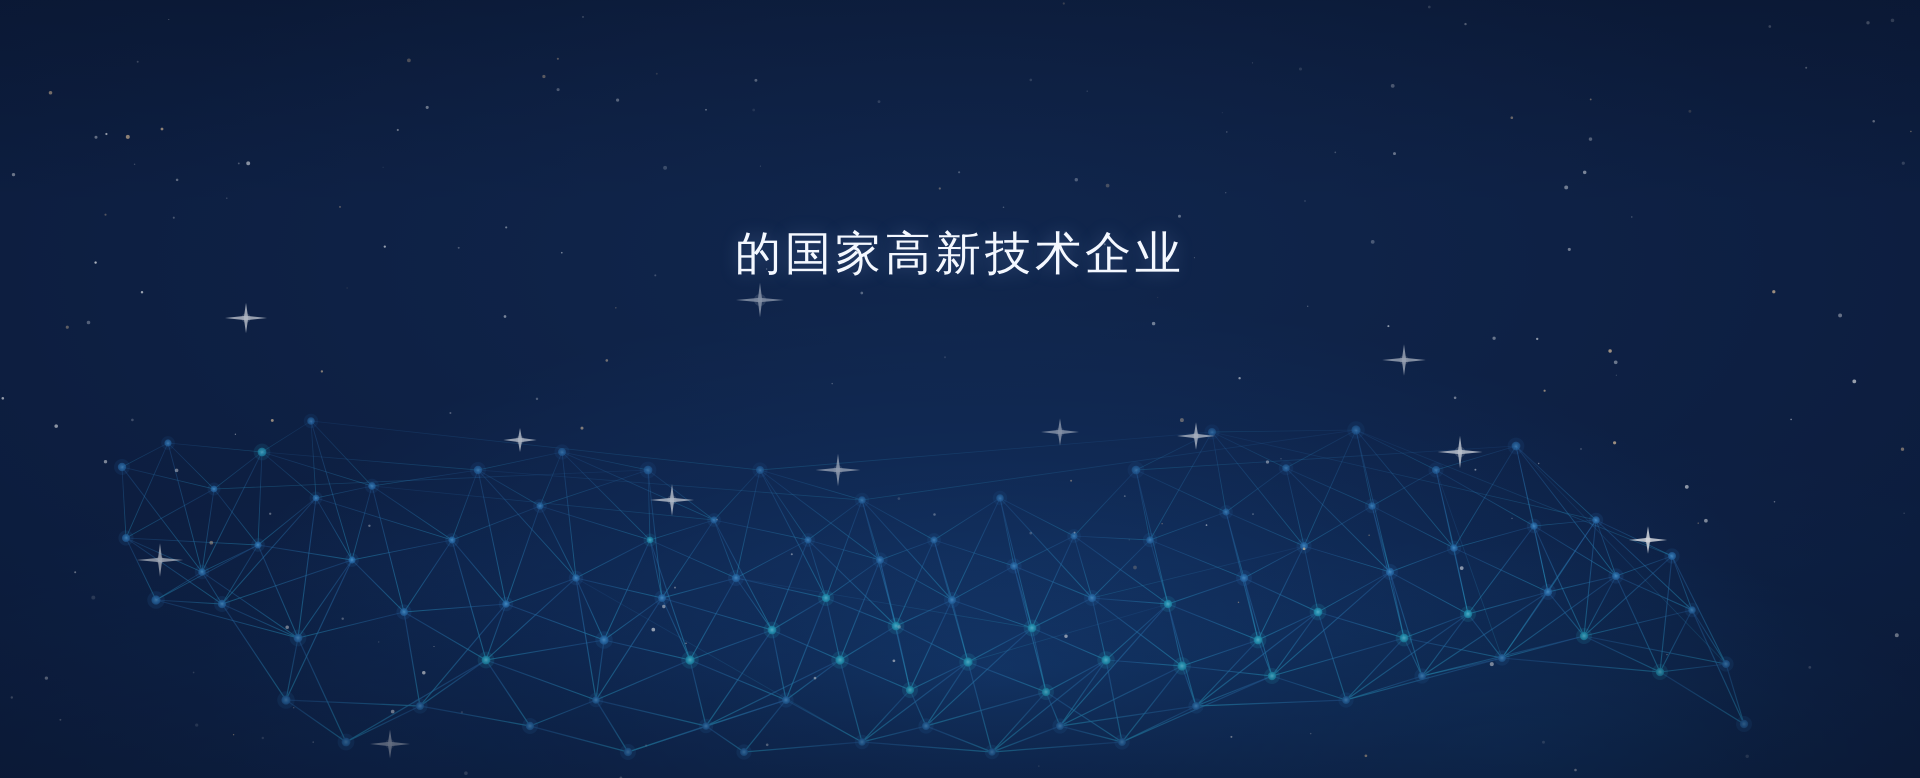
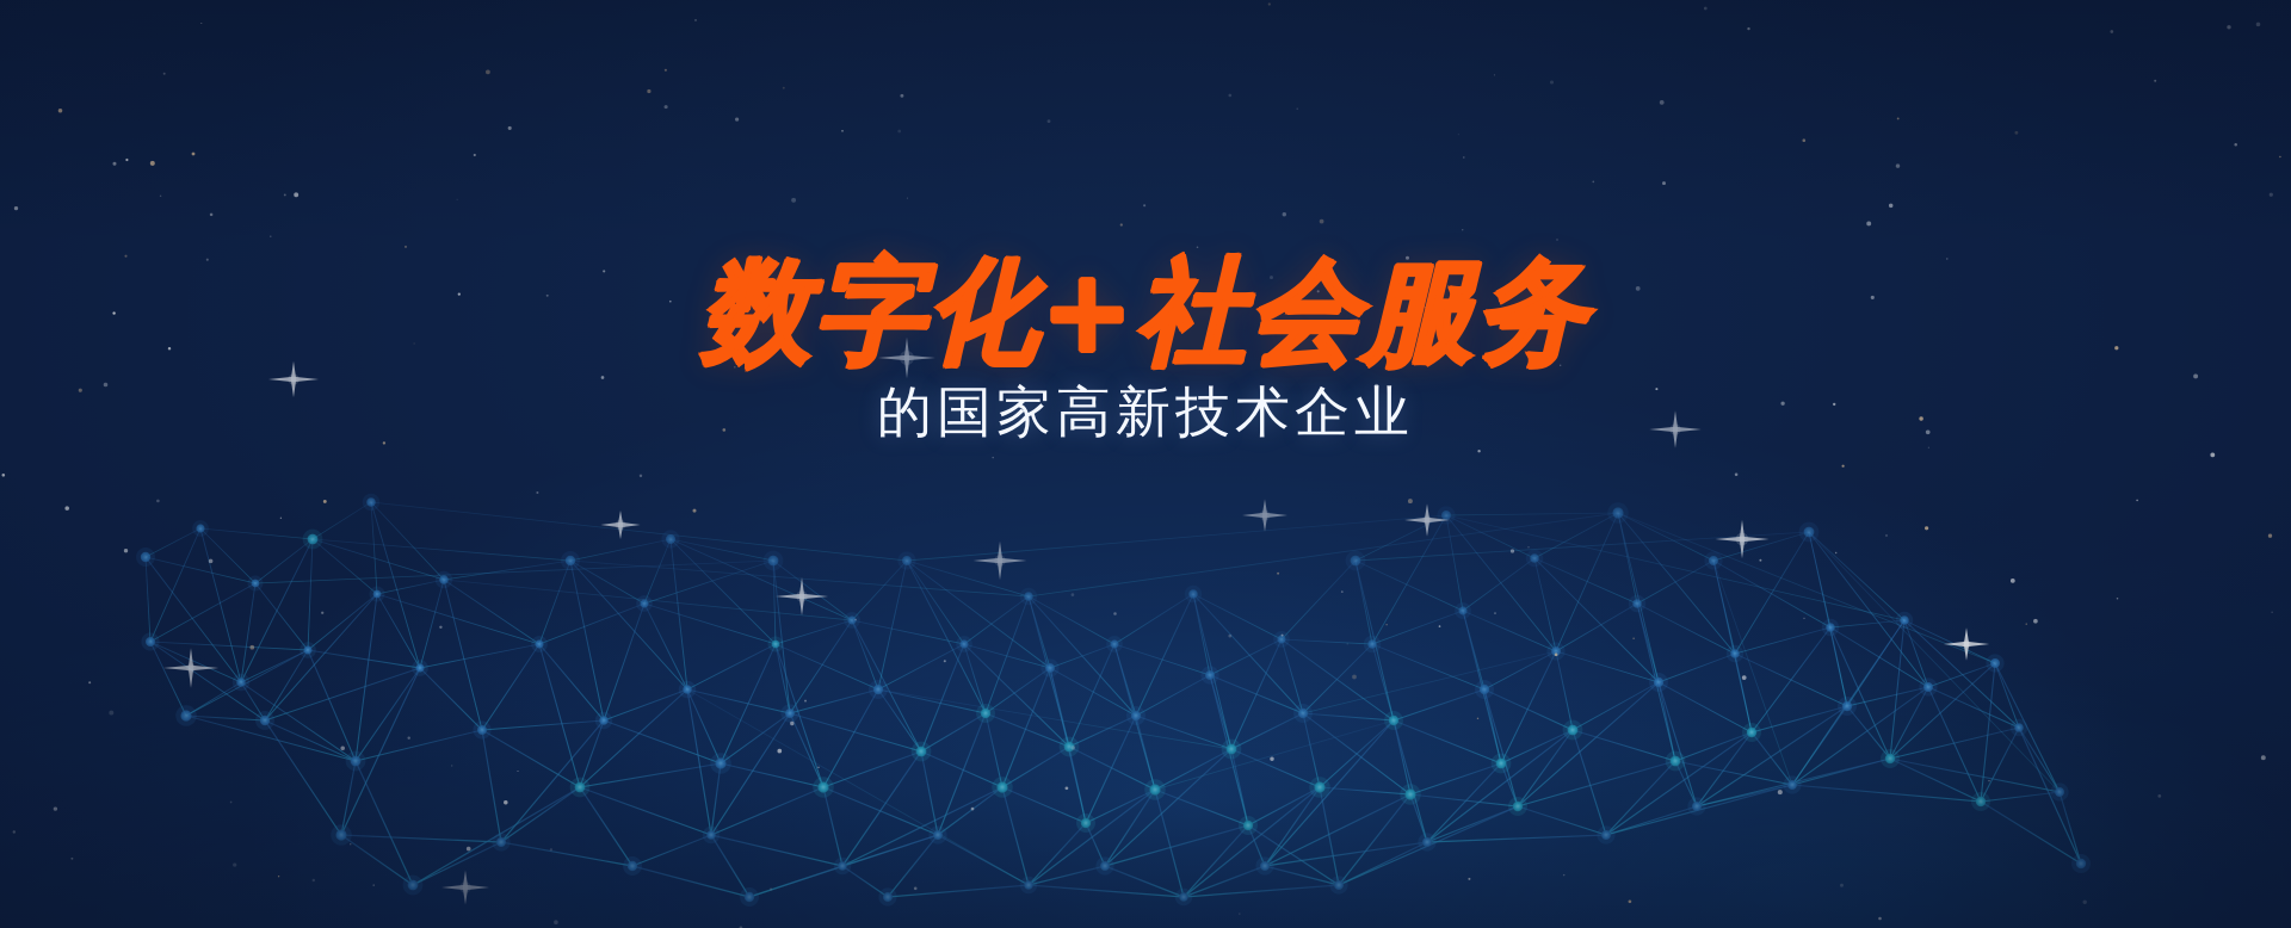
+ 数字化+社会服务
  的国家高新技术企业
